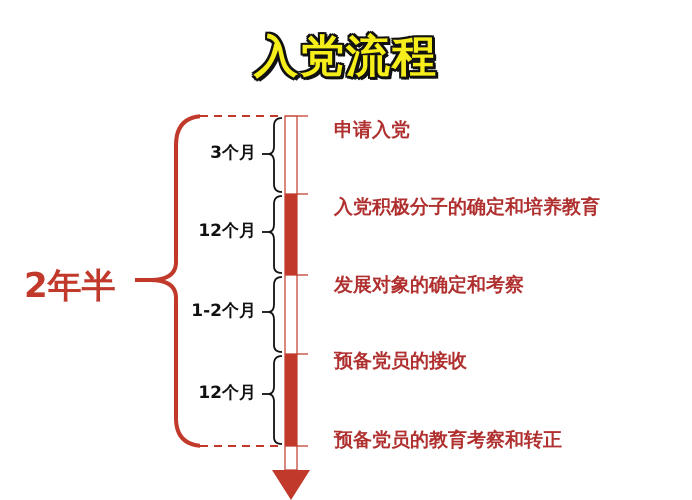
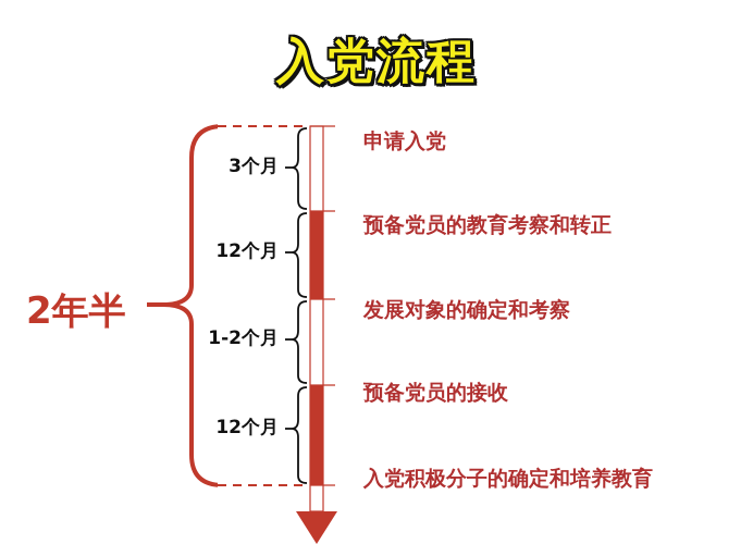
  入党流程
  2年半
  3个月
  12个月
  1-2个月
  12个月
  申请入党
- 入党积极分子的确定和培养教育
+ 预备党员的教育考察和转正
  发展对象的确定和考察
  预备党员的接收
- 预备党员的教育考察和转正
+ 入党积极分子的确定和培养教育
